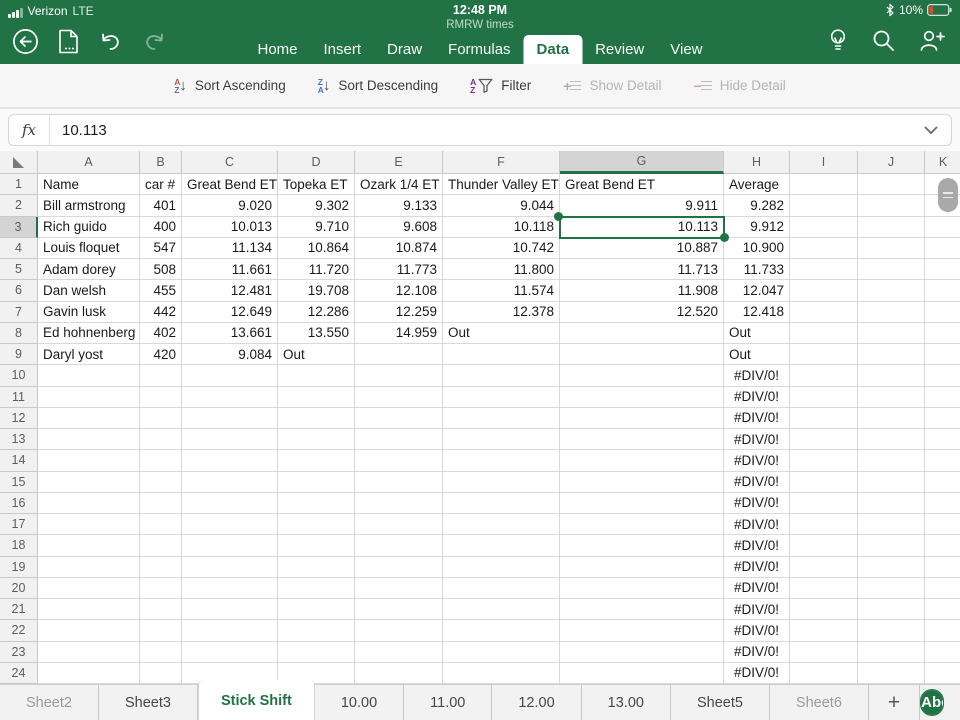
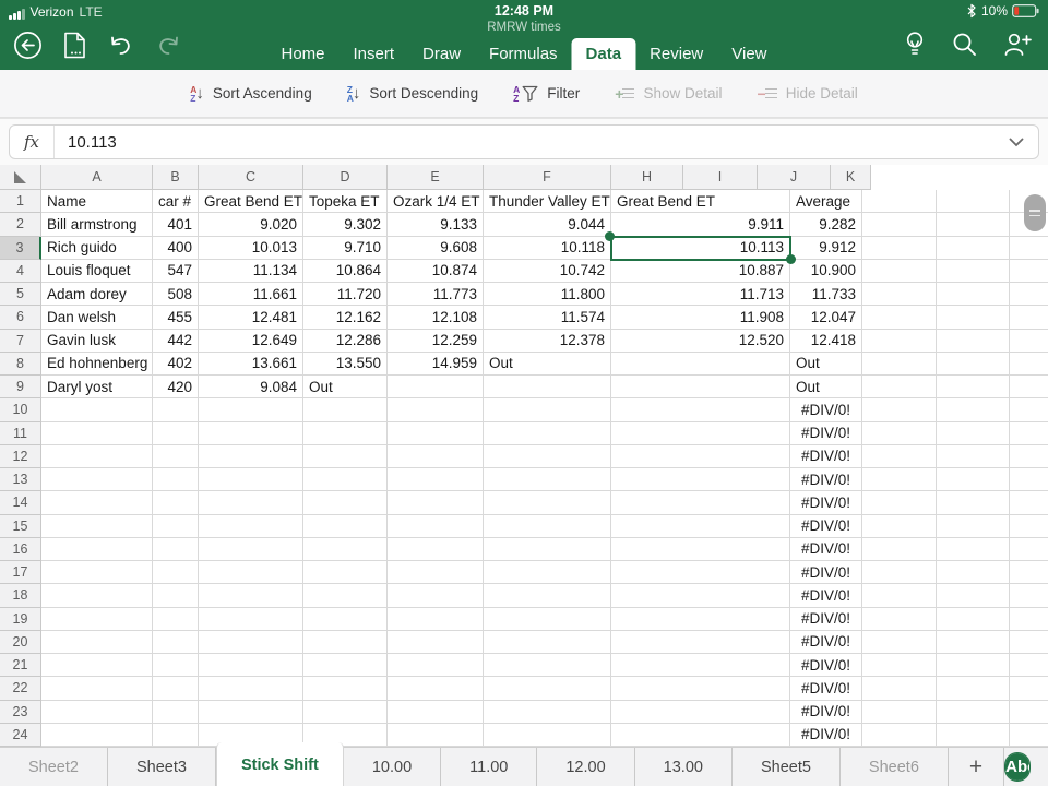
  Verizon
  LTE
  12:48 PM
  RMRW times
  10%
  Home
  Insert
  Draw
  Formulas
  Data
  Review
  View
  A
  Z
  ↓
  Sort Ascending
  Z
  A
  ↓
  Sort Descending
  A
  Z
  Filter
  +
  Show Detail
  −
  Hide Detail
  fx
  10.113
  A
  B
  C
  D
  E
  F
- G
  H
  I
  J
  K
  1
  Name
  car #
  Great Bend ET
  Topeka ET
  Ozark 1/4 ET
  Thunder Valley ET
  Great Bend ET
  Average
  2
  Bill armstrong
  401
  9.020
  9.302
  9.133
  9.044
  9.911
  9.282
  3
  Rich guido
  400
  10.013
  9.710
  9.608
  10.118
  10.113
  9.912
  4
  Louis floquet
  547
  11.134
  10.864
  10.874
  10.742
  10.887
  10.900
  5
  Adam dorey
  508
  11.661
  11.720
  11.773
  11.800
  11.713
  11.733
  6
  Dan welsh
  455
  12.481
- 19.708
+ 12.162
  12.108
  11.574
  11.908
  12.047
  7
  Gavin lusk
  442
  12.649
  12.286
  12.259
  12.378
  12.520
  12.418
  8
  Ed hohnenberg
  402
  13.661
  13.550
  14.959
  Out
  Out
  9
  Daryl yost
  420
  9.084
  Out
  Out
  10
  #DIV/0!
  11
  #DIV/0!
  12
  #DIV/0!
  13
  #DIV/0!
  14
  #DIV/0!
  15
  #DIV/0!
  16
  #DIV/0!
  17
  #DIV/0!
  18
  #DIV/0!
  19
  #DIV/0!
  20
  #DIV/0!
  21
  #DIV/0!
  22
  #DIV/0!
  23
  #DIV/0!
  24
  #DIV/0!
  Sheet2
  Sheet3
  Stick Shift
  10.00
  11.00
  12.00
  13.00
  Sheet5
  Sheet6
  +
